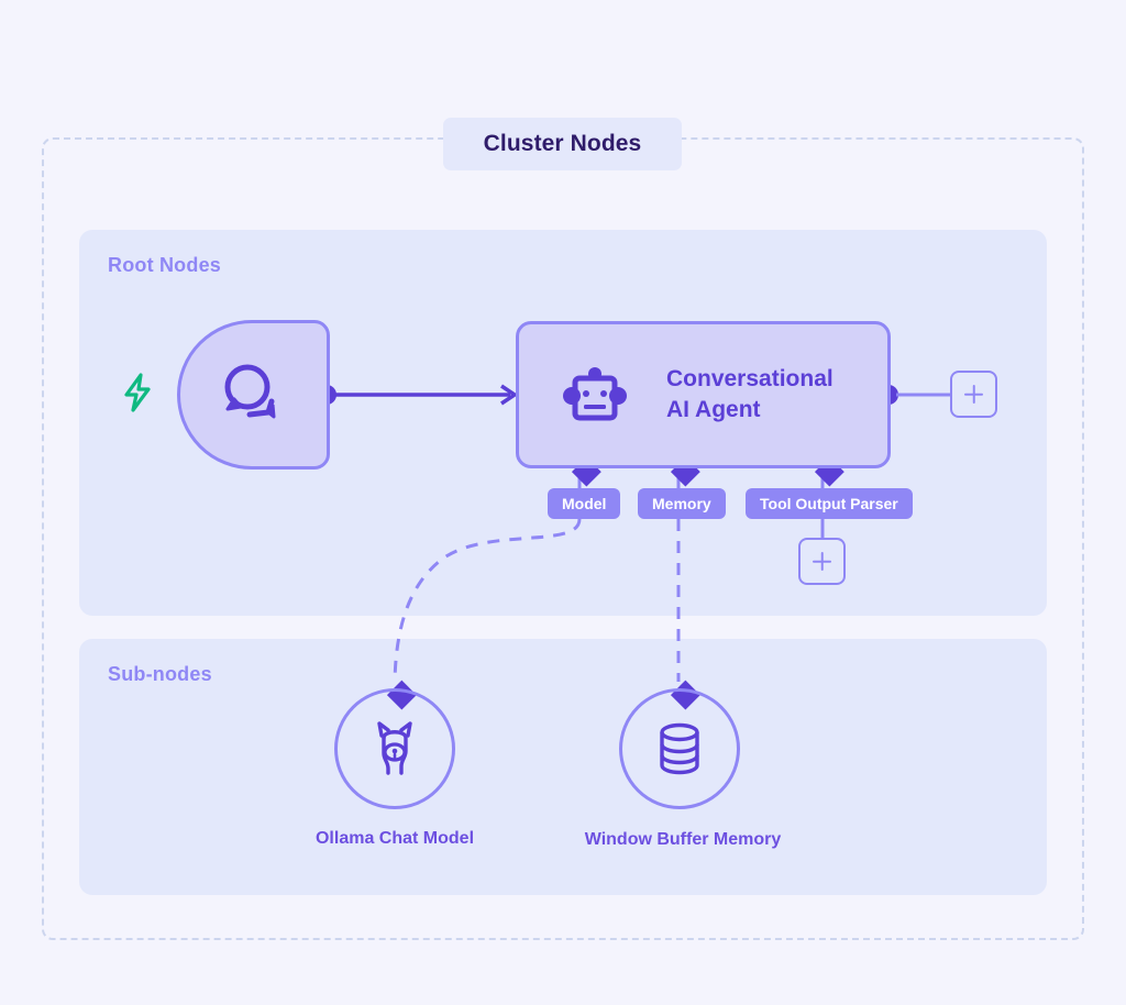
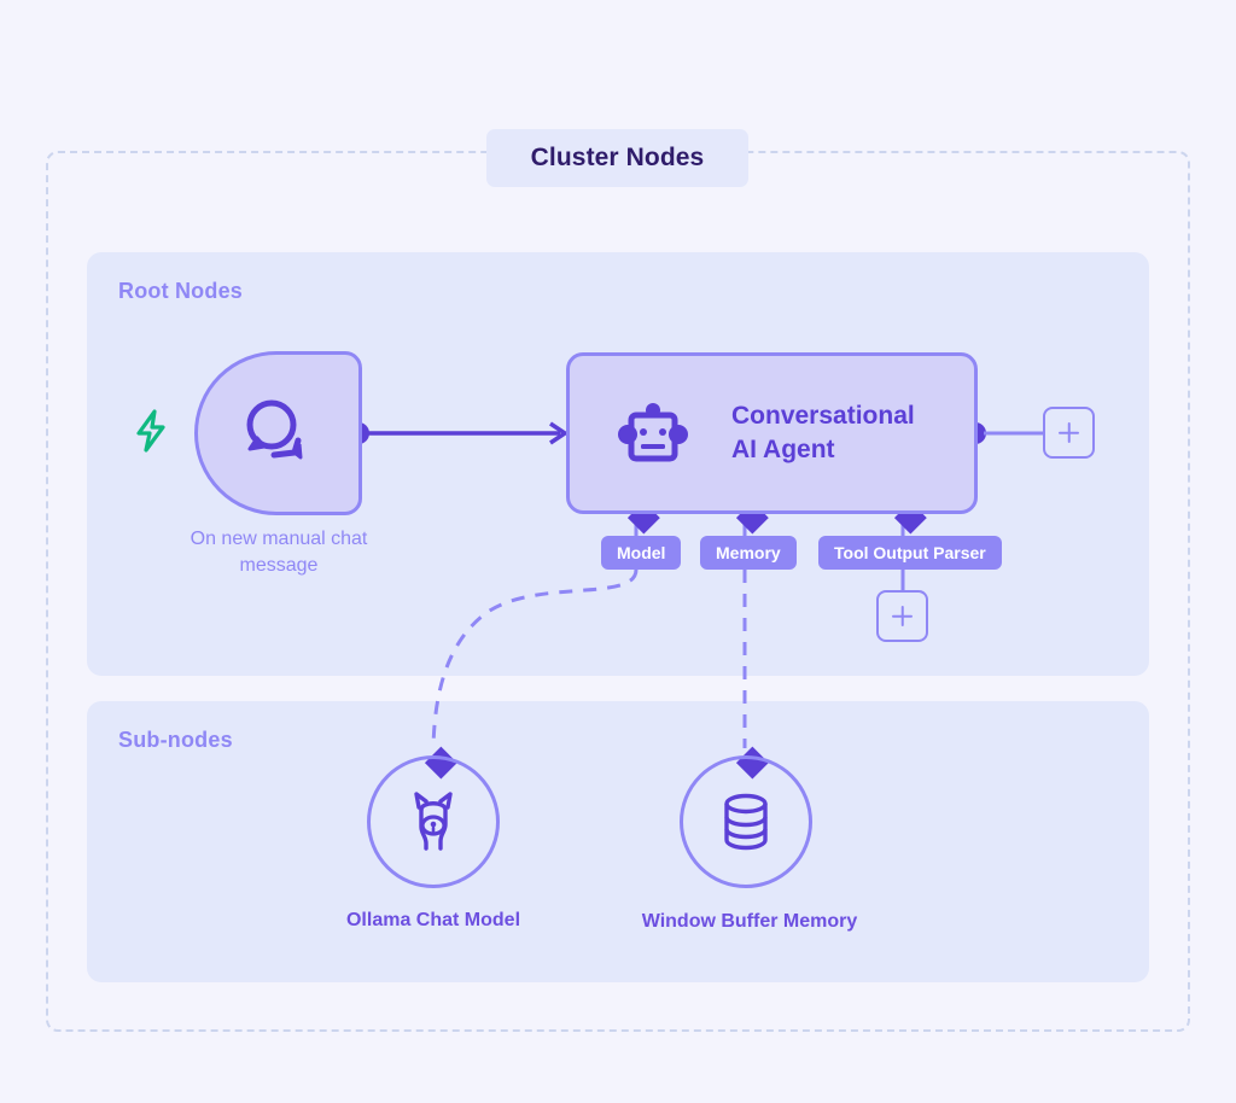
  Cluster Nodes
  Root Nodes
  Sub-nodes
+ On new manual chat message
  Conversational
  AI Agent
  Model
  Memory
  Tool Output Parser
  Ollama Chat Model
  Window Buffer Memory
